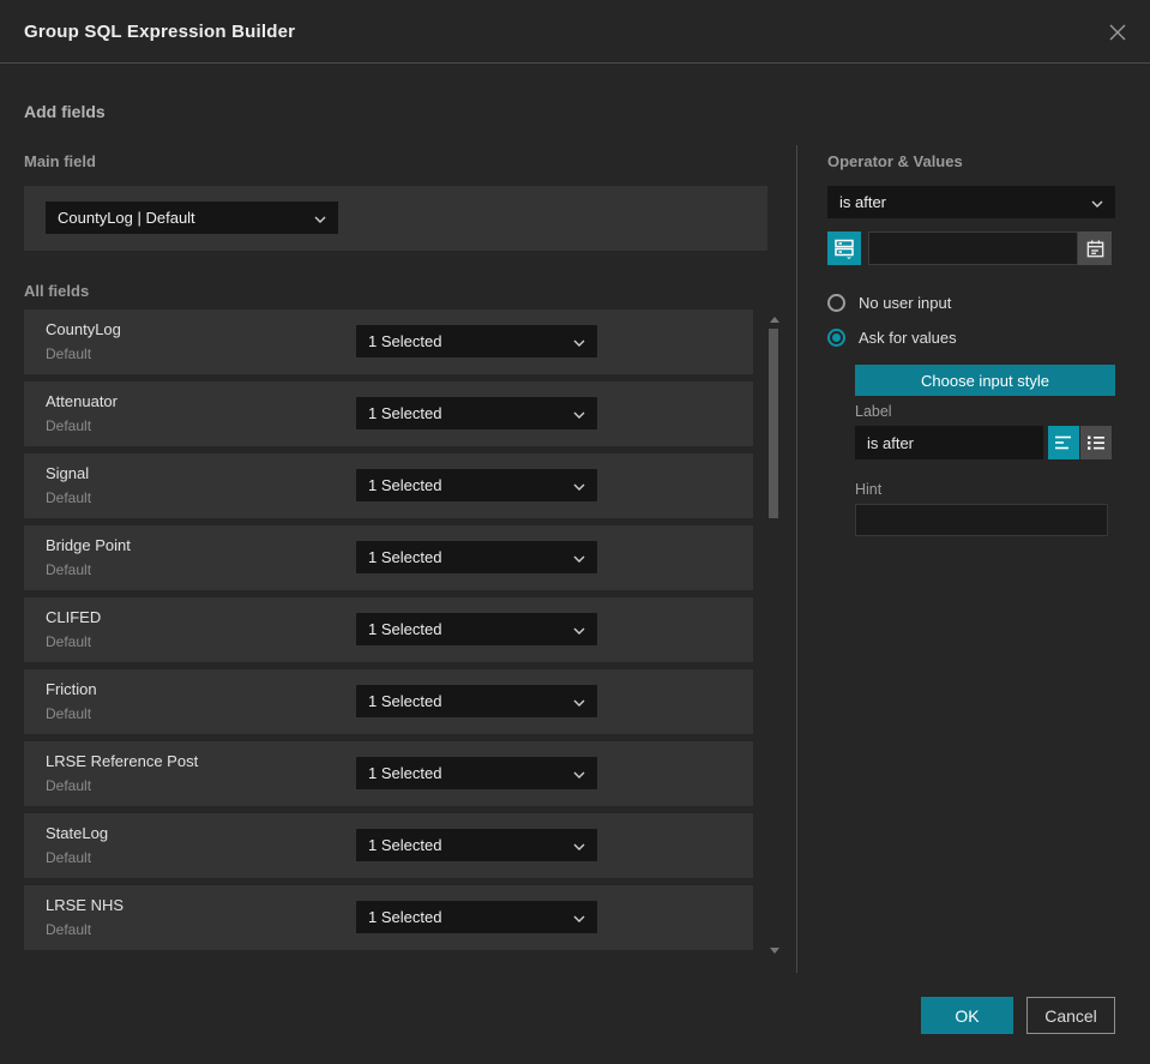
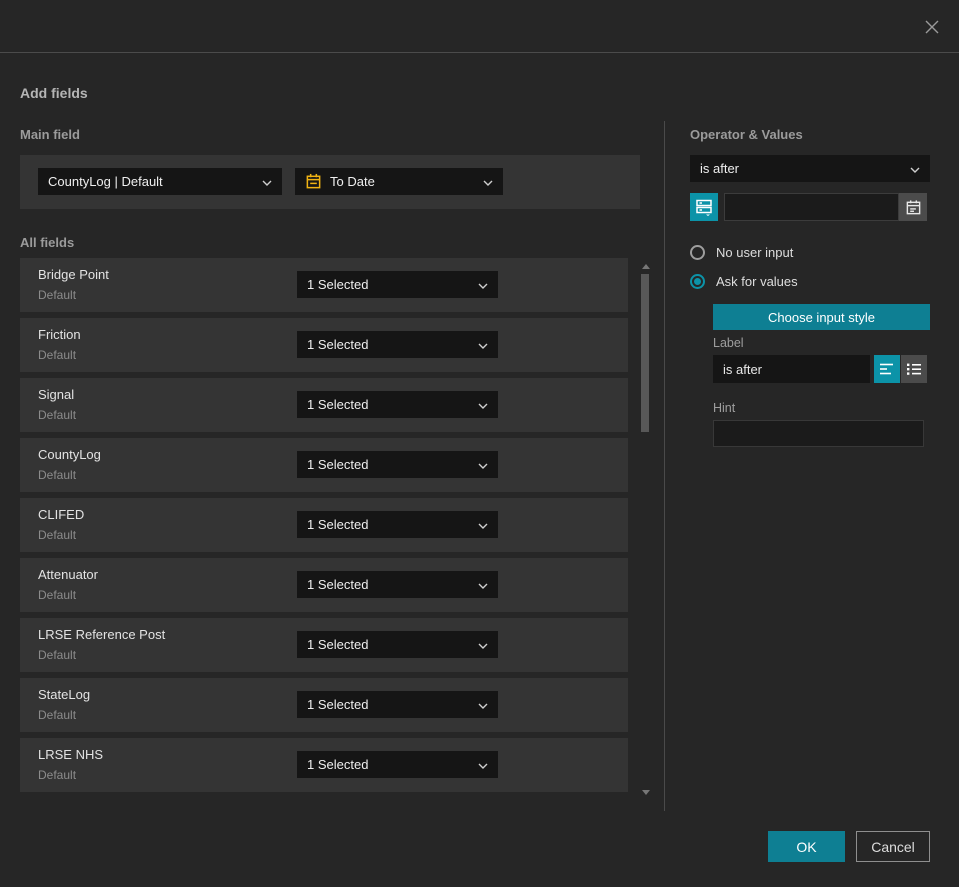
- Group SQL Expression Builder
  Add fields
  Main field
  CountyLog | Default
+ To Date
  All fields
- CountyLog
+ Bridge Point
  Default
  1 Selected
- Attenuator
+ Friction
  Default
  1 Selected
  Signal
  Default
  1 Selected
- Bridge Point
+ CountyLog
  Default
  1 Selected
  CLIFED
  Default
  1 Selected
- Friction
+ Attenuator
  Default
  1 Selected
  LRSE Reference Post
  Default
  1 Selected
  StateLog
  Default
  1 Selected
  LRSE NHS
  Default
  1 Selected
  Operator & Values
  is after
  No user input
  Ask for values
  Choose input style
  Label
  is after
  Hint
  OK
  Cancel
